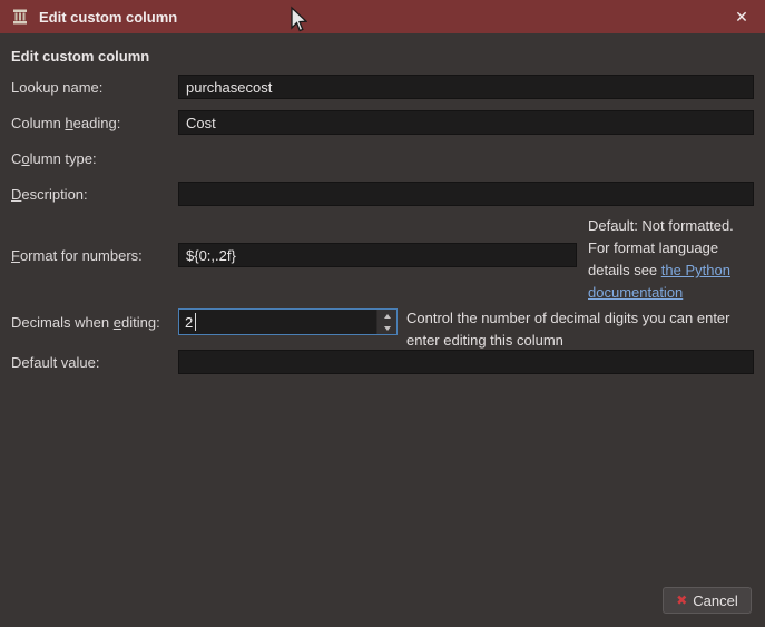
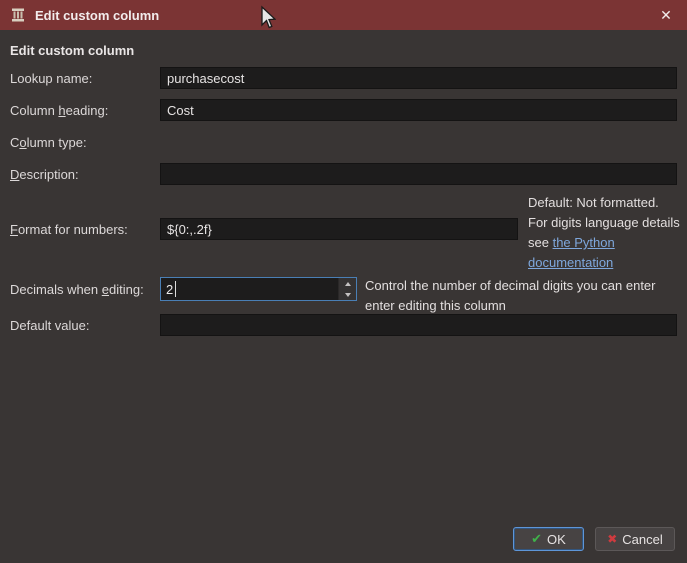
  Edit custom column
  ✕
  Edit custom column
  Lookup name:
  purchasecost
  Column heading:
  Cost
  Column type:
  Description:
- Default: Not formatted. For format language details see the Python documentation
+ Default: Not formatted. For digits language details see the Python documentation
  Format for numbers:
  ${0:,.2f}
  Control the number of decimal digits you can enter enter editing this column
  Decimals when editing:
  2
  Default value:
+ ✔
+ OK
  ✖
  Cancel
